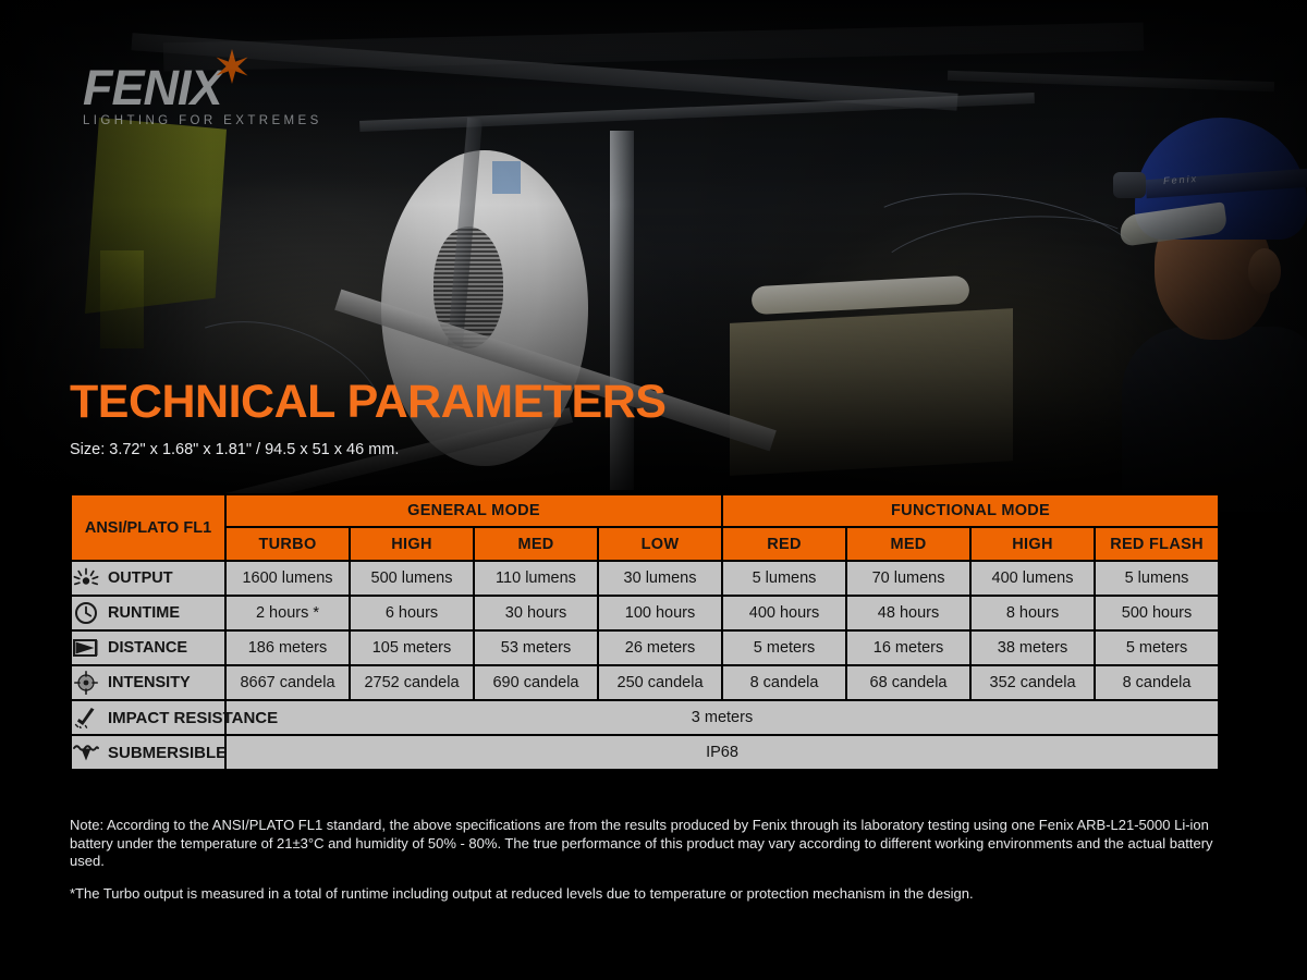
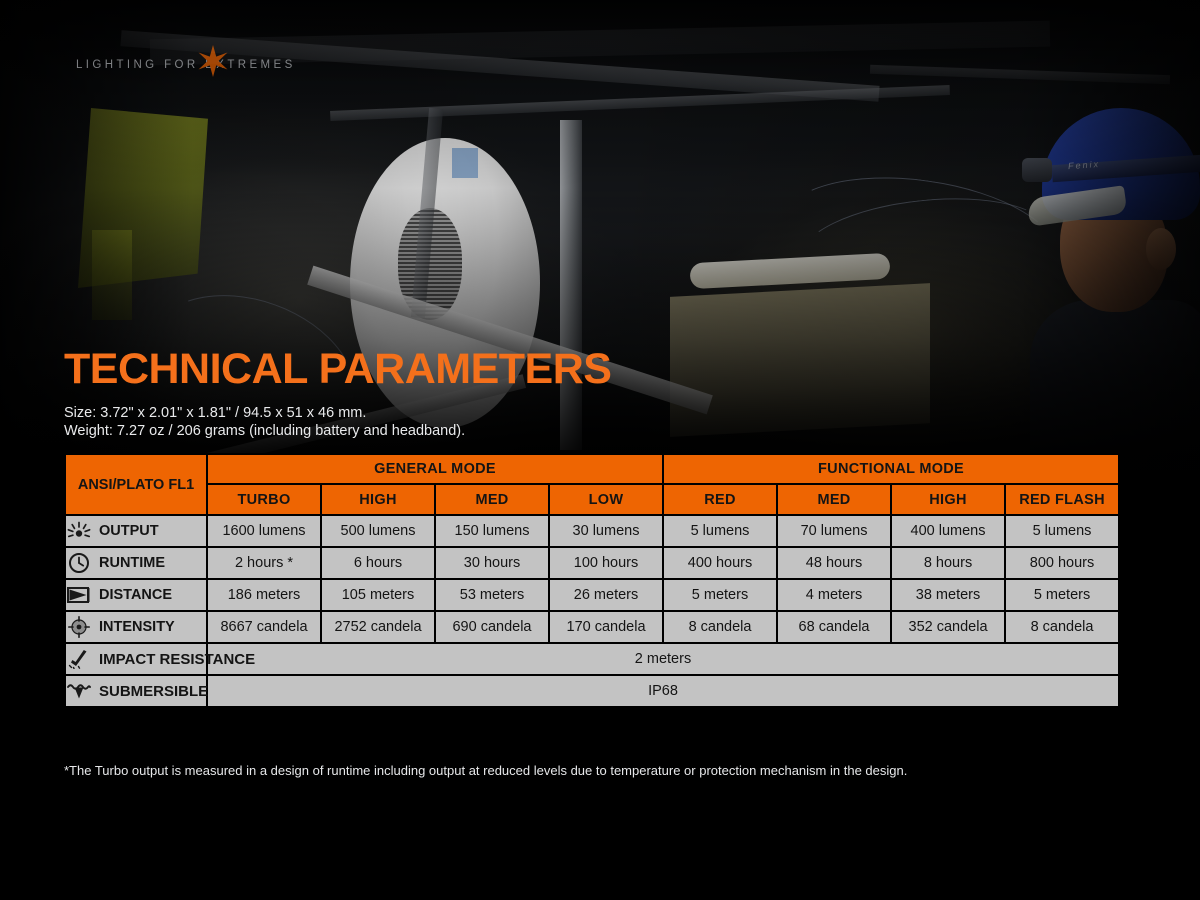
- FENIX
  LIGHTING FOR EXTREMES
  TECHNICAL PARAMETERS
- Size: 3.72" x 1.68" x 1.81" / 94.5 x 51 x 46 mm.
+ Size: 3.72" x 2.01" x 1.81" / 94.5 x 51 x 46 mm.
+ Weight: 7.27 oz / 206 grams (including battery and headband).
  ANSI/PLATO FL1	GENERAL MODE	FUNCTIONAL MODE
  TURBO	HIGH	MED	LOW	RED	MED	HIGH	RED FLASH
- OUTPUT	1600 lumens	500 lumens	110 lumens	30 lumens	5 lumens	70 lumens	400 lumens	5 lumens
+ OUTPUT	1600 lumens	500 lumens	150 lumens	30 lumens	5 lumens	70 lumens	400 lumens	5 lumens
- RUNTIME	2 hours *	6 hours	30 hours	100 hours	400 hours	48 hours	8 hours	500 hours
+ RUNTIME	2 hours *	6 hours	30 hours	100 hours	400 hours	48 hours	8 hours	800 hours
- DISTANCE	186 meters	105 meters	53 meters	26 meters	5 meters	16 meters	38 meters	5 meters
+ DISTANCE	186 meters	105 meters	53 meters	26 meters	5 meters	4 meters	38 meters	5 meters
- INTENSITY	8667 candela	2752 candela	690 candela	250 candela	8 candela	68 candela	352 candela	8 candela
+ INTENSITY	8667 candela	2752 candela	690 candela	170 candela	8 candela	68 candela	352 candela	8 candela
- IMPACT RESISTANCE	3 meters
+ IMPACT RESISTANCE	2 meters
  SUBMERSIBLE	IP68
- Note: According to the ANSI/PLATO FL1 standard, the above specifications are from the results produced by Fenix through its laboratory testing using one Fenix ARB-L21-5000 Li-ion battery under the temperature of 21±3°C and humidity of 50% - 80%. The true performance of this product may vary according to different working environments and the actual battery used.
- *The Turbo output is measured in a total of runtime including output at reduced levels due to temperature or protection mechanism in the design.
+ *The Turbo output is measured in a design of runtime including output at reduced levels due to temperature or protection mechanism in the design.
